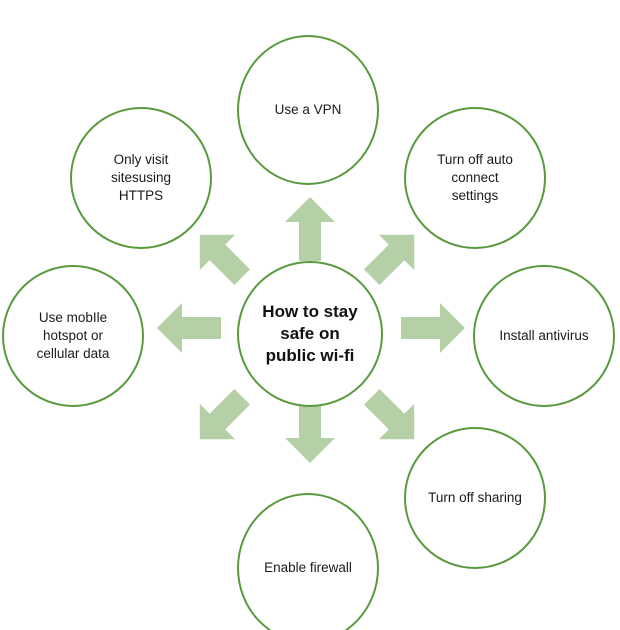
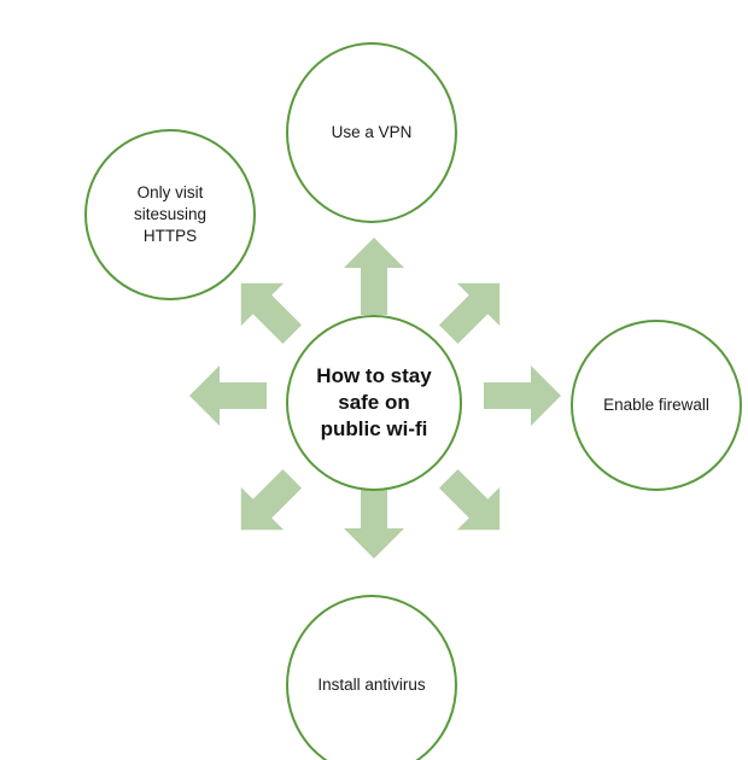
  Use a VPN
- Turn off auto
- connect
- settings
- Install antivirus
+ Enable firewall
- Turn off sharing
- Enable firewall
+ Install antivirus
- Use mobIle
- hotspot or
- cellular data
  Only visit
  sitesusing
  HTTPS
  How to stay
  safe on
  public wi-fi
